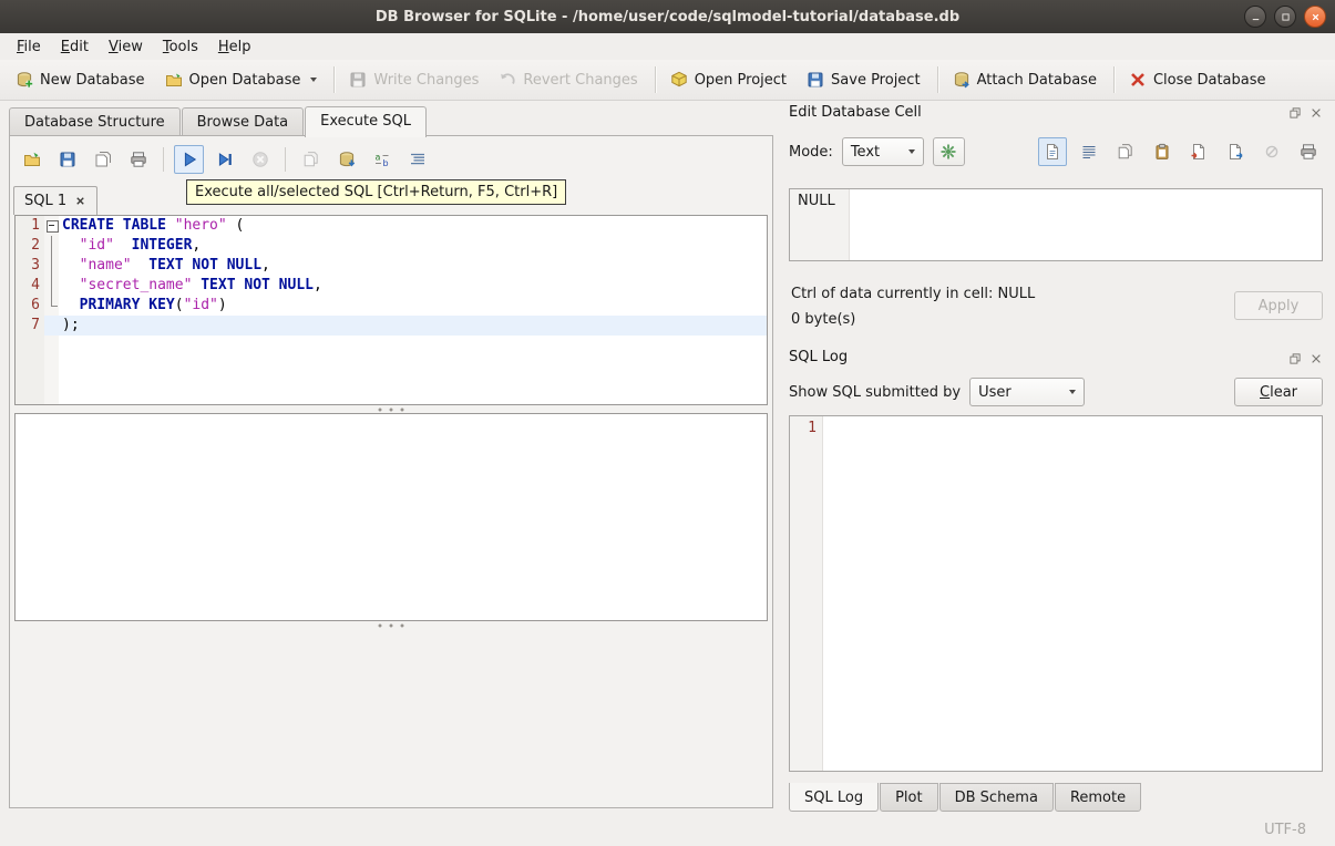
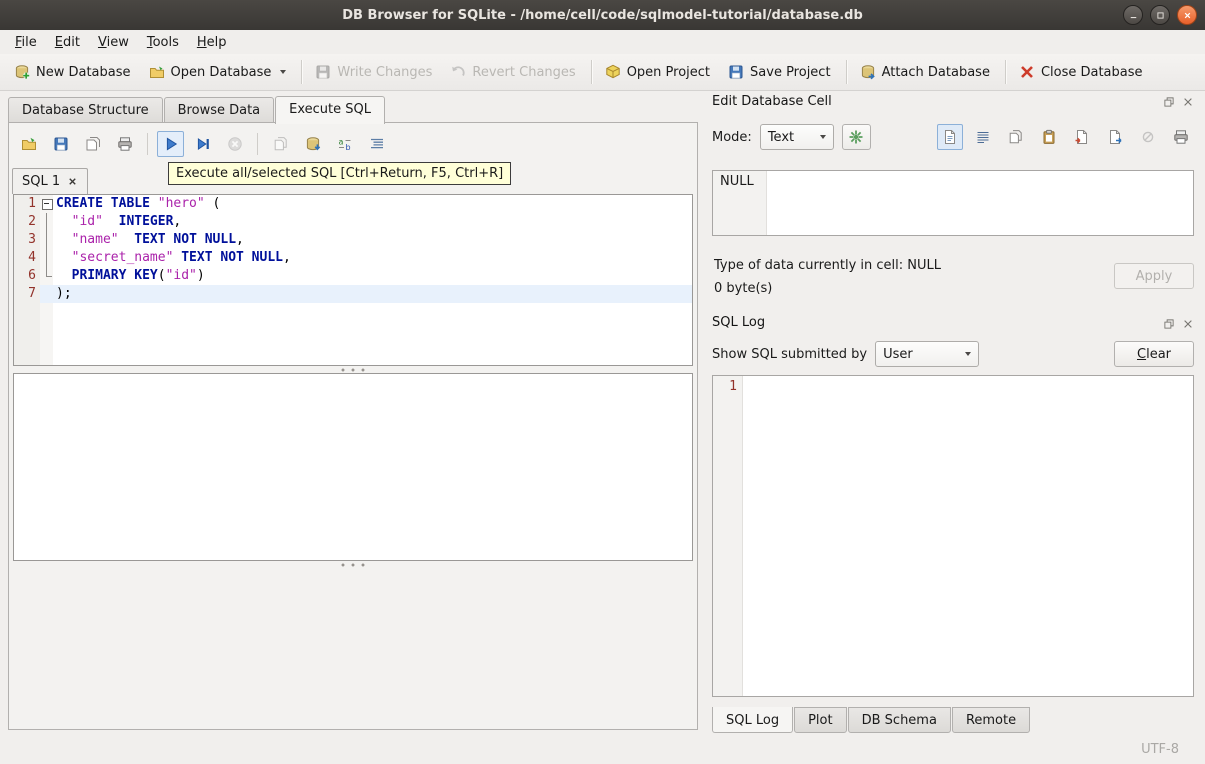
- DB Browser for SQLite - /home/user/code/sqlmodel-tutorial/database.db
+ DB Browser for SQLite - /home/cell/code/sqlmodel-tutorial/database.db
  File
  Edit
  View
  Tools
  Help
  New Database
  Open Database
  Write Changes
  Revert Changes
  Open Project
  Save Project
  Attach Database
  Close Database
  Database Structure
  Browse Data
  Execute SQL
  a
  b
  SQL 1
  1
  CREATE TABLE "hero" (
  2
  "id" INTEGER,
  3
  "name" TEXT NOT NULL,
  4
  "secret_name" TEXT NOT NULL,
  6
  PRIMARY KEY("id")
  7
  );
  Edit Database Cell
  Mode:
  Text
  NULL
- Ctrl of data currently in cell: NULL
+ Type of data currently in cell: NULL
  0 byte(s)
  Apply
  SQL Log
  Show SQL submitted by
  User
  Clear
  1
  SQL Log
  Plot
  DB Schema
  Remote
  Execute all/selected SQL [Ctrl+Return, F5, Ctrl+R]
  UTF-8
